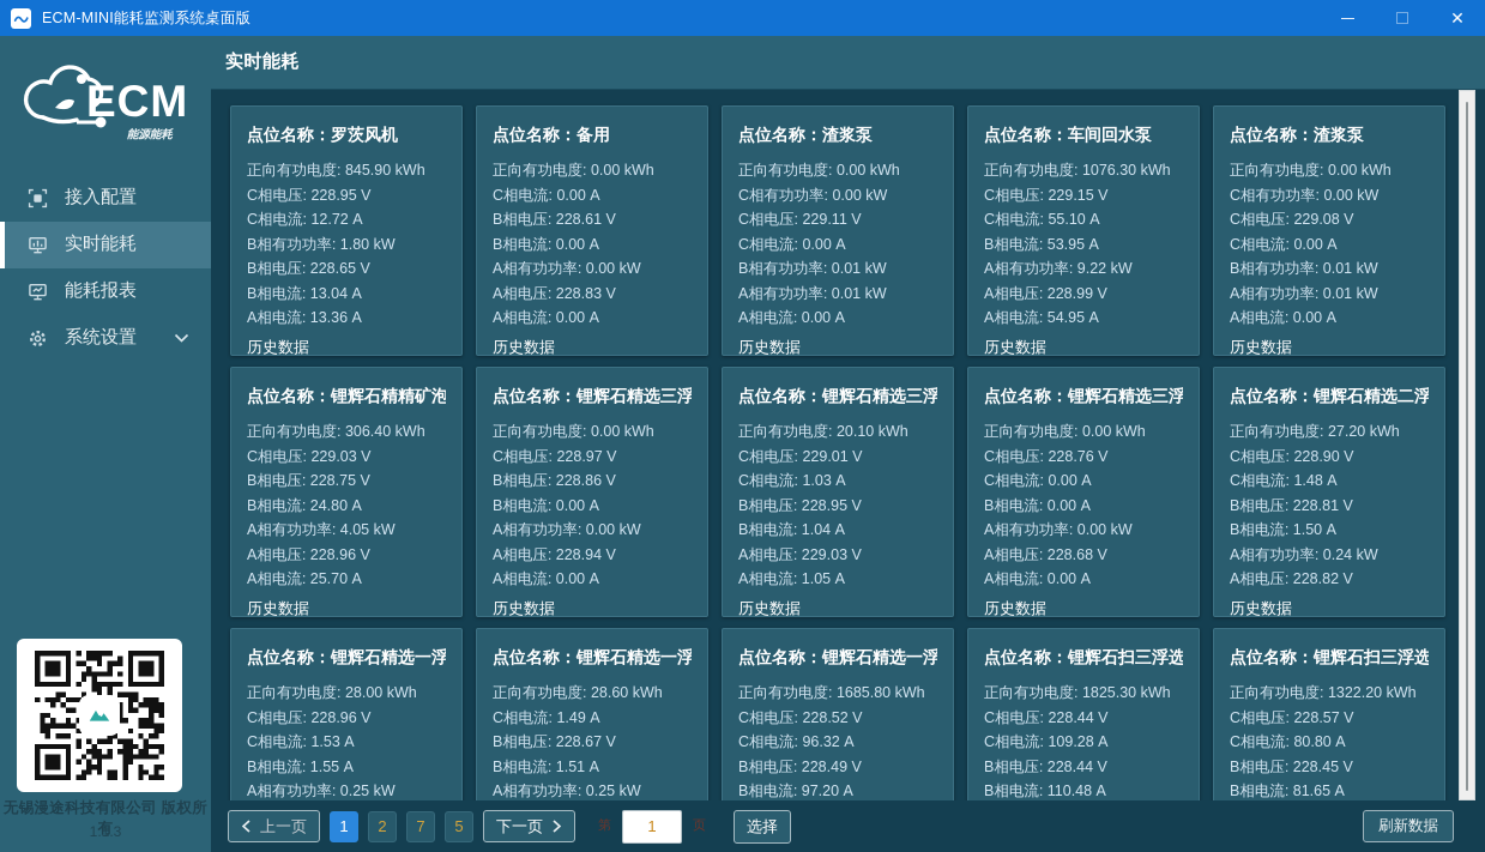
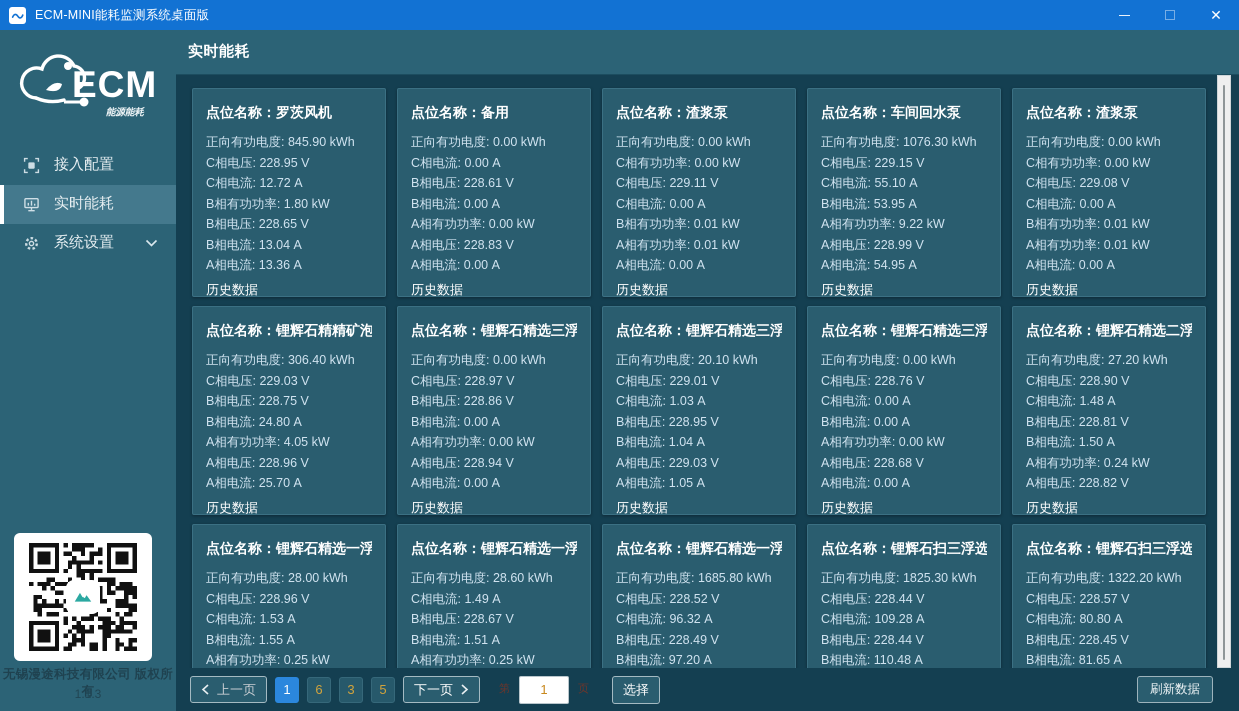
  ECM-MINI能耗监测系统桌面版
  ✕
  ECM
  能源能耗
  接入配置
  实时能耗
- 能耗报表
  系统设置
  无锡漫途科技有限公司 版权所有
  1.1.3
  实时能耗
  点位名称：罗茨风机
  正向有功电度: 845.90 kWh
  C相电压: 228.95 V
  C相电流: 12.72 A
  B相有功功率: 1.80 kW
  B相电压: 228.65 V
  B相电流: 13.04 A
  A相电流: 13.36 A
  历史数据
  点位名称：备用
  正向有功电度: 0.00 kWh
  C相电流: 0.00 A
  B相电压: 228.61 V
  B相电流: 0.00 A
  A相有功功率: 0.00 kW
  A相电压: 228.83 V
  A相电流: 0.00 A
  历史数据
  点位名称：渣浆泵
  正向有功电度: 0.00 kWh
  C相有功功率: 0.00 kW
  C相电压: 229.11 V
  C相电流: 0.00 A
  B相有功功率: 0.01 kW
  A相有功功率: 0.01 kW
  A相电流: 0.00 A
  历史数据
  点位名称：车间回水泵
  正向有功电度: 1076.30 kWh
  C相电压: 229.15 V
  C相电流: 55.10 A
  B相电流: 53.95 A
  A相有功功率: 9.22 kW
  A相电压: 228.99 V
  A相电流: 54.95 A
  历史数据
  点位名称：渣浆泵
  正向有功电度: 0.00 kWh
  C相有功功率: 0.00 kW
  C相电压: 229.08 V
  C相电流: 0.00 A
  B相有功功率: 0.01 kW
  A相有功功率: 0.01 kW
  A相电流: 0.00 A
  历史数据
  点位名称：锂辉石精精矿泡
  正向有功电度: 306.40 kWh
  C相电压: 229.03 V
  B相电压: 228.75 V
  B相电流: 24.80 A
  A相有功功率: 4.05 kW
  A相电压: 228.96 V
  A相电流: 25.70 A
  历史数据
  点位名称：锂辉石精选三浮
  正向有功电度: 0.00 kWh
  C相电压: 228.97 V
  B相电压: 228.86 V
  B相电流: 0.00 A
  A相有功功率: 0.00 kW
  A相电压: 228.94 V
  A相电流: 0.00 A
  历史数据
  点位名称：锂辉石精选三浮
  正向有功电度: 20.10 kWh
  C相电压: 229.01 V
  C相电流: 1.03 A
  B相电压: 228.95 V
  B相电流: 1.04 A
  A相电压: 229.03 V
  A相电流: 1.05 A
  历史数据
  点位名称：锂辉石精选三浮
  正向有功电度: 0.00 kWh
  C相电压: 228.76 V
  C相电流: 0.00 A
  B相电流: 0.00 A
  A相有功功率: 0.00 kW
  A相电压: 228.68 V
  A相电流: 0.00 A
  历史数据
  点位名称：锂辉石精选二浮
  正向有功电度: 27.20 kWh
  C相电压: 228.90 V
  C相电流: 1.48 A
  B相电压: 228.81 V
  B相电流: 1.50 A
  A相有功功率: 0.24 kW
  A相电压: 228.82 V
  历史数据
  点位名称：锂辉石精选一浮
  正向有功电度: 28.00 kWh
  C相电压: 228.96 V
  C相电流: 1.53 A
  B相电流: 1.55 A
  A相有功功率: 0.25 kW
  点位名称：锂辉石精选一浮
  正向有功电度: 28.60 kWh
  C相电流: 1.49 A
  B相电压: 228.67 V
  B相电流: 1.51 A
  A相有功功率: 0.25 kW
  点位名称：锂辉石精选一浮
  正向有功电度: 1685.80 kWh
  C相电压: 228.52 V
  C相电流: 96.32 A
  B相电压: 228.49 V
  B相电流: 97.20 A
  点位名称：锂辉石扫三浮选
  正向有功电度: 1825.30 kWh
  C相电压: 228.44 V
  C相电流: 109.28 A
  B相电压: 228.44 V
  B相电流: 110.48 A
  点位名称：锂辉石扫三浮选
  正向有功电度: 1322.20 kWh
  C相电压: 228.57 V
  C相电流: 80.80 A
  B相电压: 228.45 V
  B相电流: 81.65 A
  上一页
  1
- 2
+ 6
- 7
+ 3
  5
  下一页
  第
  1
  页
  选择
  刷新数据
